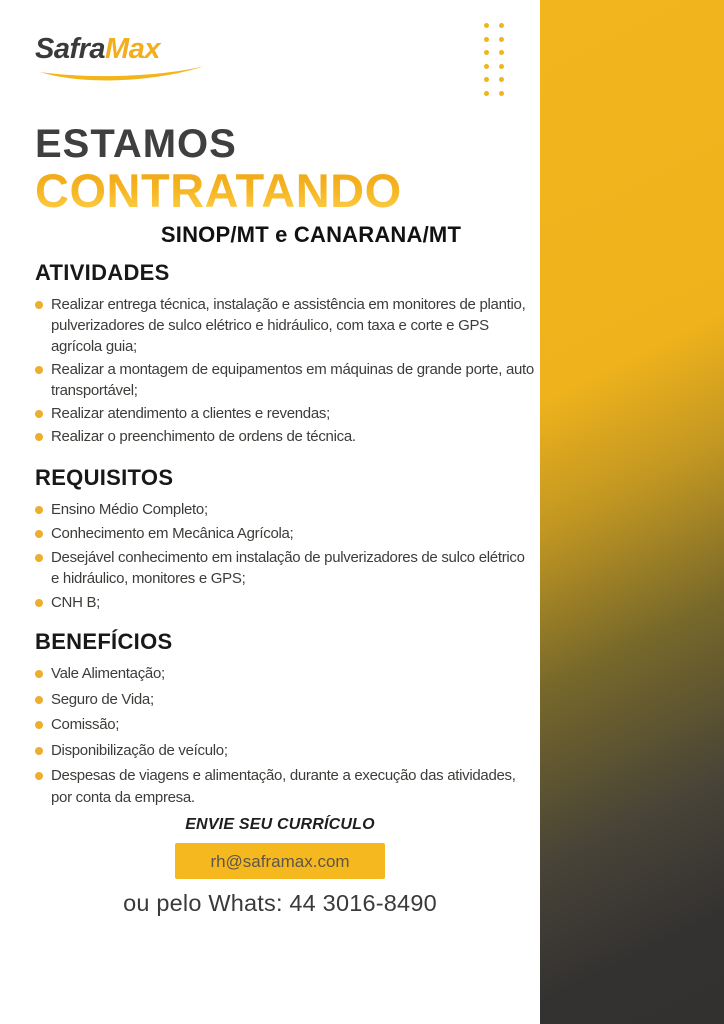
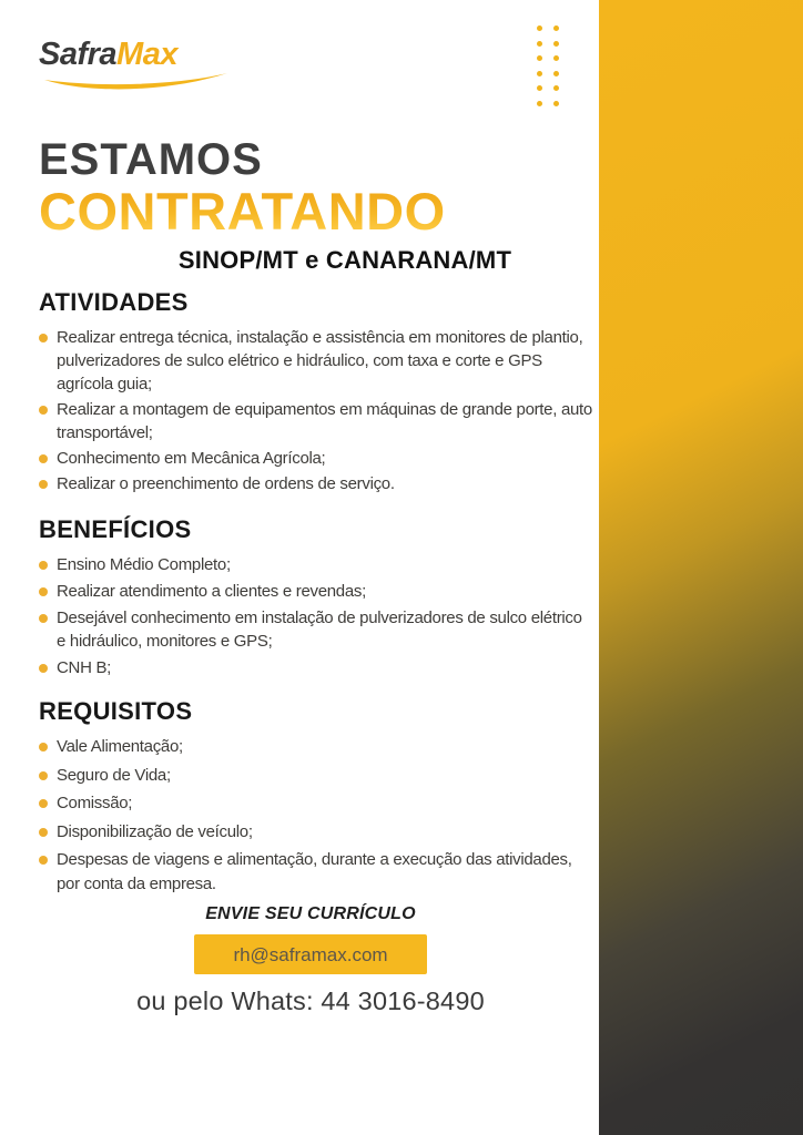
  SafraMax
  ESTAMOS
  CONTRATANDO
  SINOP/MT e CANARANA/MT
  ATIVIDADES
  Realizar entrega técnica, instalação e assistência em monitores de plantio, pulverizadores de sulco elétrico e hidráulico, com taxa e corte e GPS agrícola guia;
  Realizar a montagem de equipamentos em máquinas de grande porte, auto transportável;
- Realizar atendimento a clientes e revendas;
+ Conhecimento em Mecânica Agrícola;
- Realizar o preenchimento de ordens de técnica.
+ Realizar o preenchimento de ordens de serviço.
- REQUISITOS
+ BENEFÍCIOS
  Ensino Médio Completo;
- Conhecimento em Mecânica Agrícola;
+ Realizar atendimento a clientes e revendas;
  Desejável conhecimento em instalação de pulverizadores de sulco elétrico e hidráulico, monitores e GPS;
  CNH B;
- BENEFÍCIOS
+ REQUISITOS
  Vale Alimentação;
  Seguro de Vida;
  Comissão;
  Disponibilização de veículo;
  Despesas de viagens e alimentação, durante a execução das atividades, por conta da empresa.
  ENVIE SEU CURRÍCULO
  rh@saframax.com
  ou pelo Whats: 44 3016-8490
